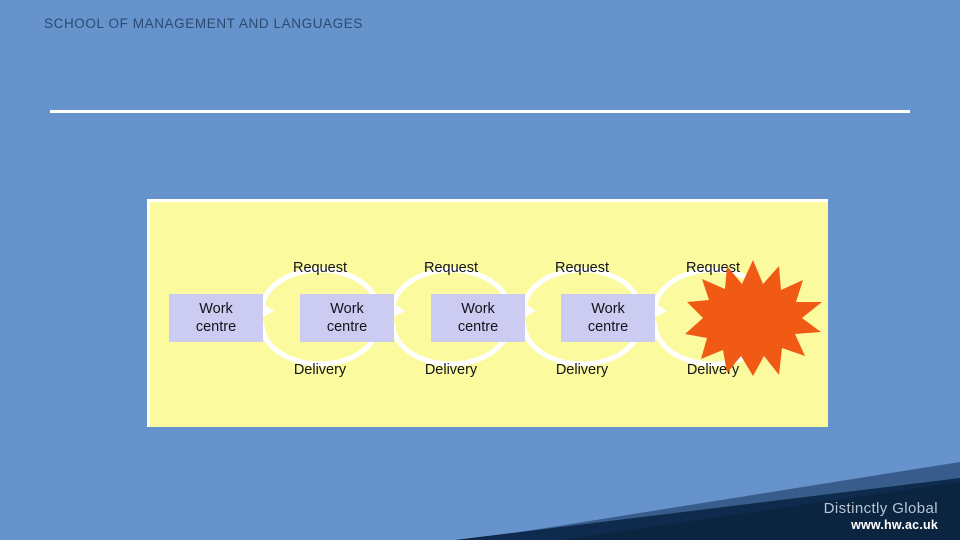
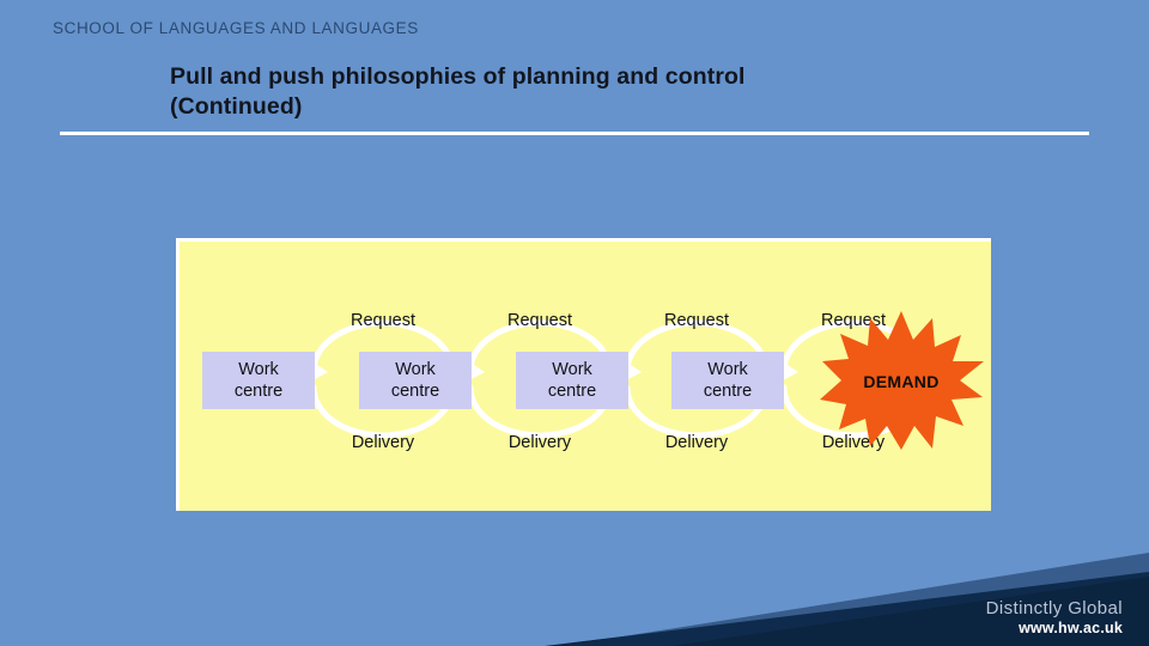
- SCHOOL OF MANAGEMENT AND LANGUAGES
+ SCHOOL OF LANGUAGES AND LANGUAGES
+ Pull and push philosophies of planning and control
+ (Continued)
  Work
  centre
  Work
  centre
  Work
  centre
  Work
  centre
  Request
  Request
  Request
  Request
  Delivery
  Delivery
  Delivery
  Delivery
+ DEMAND
  Distinctly Global
  www.hw.ac.uk
